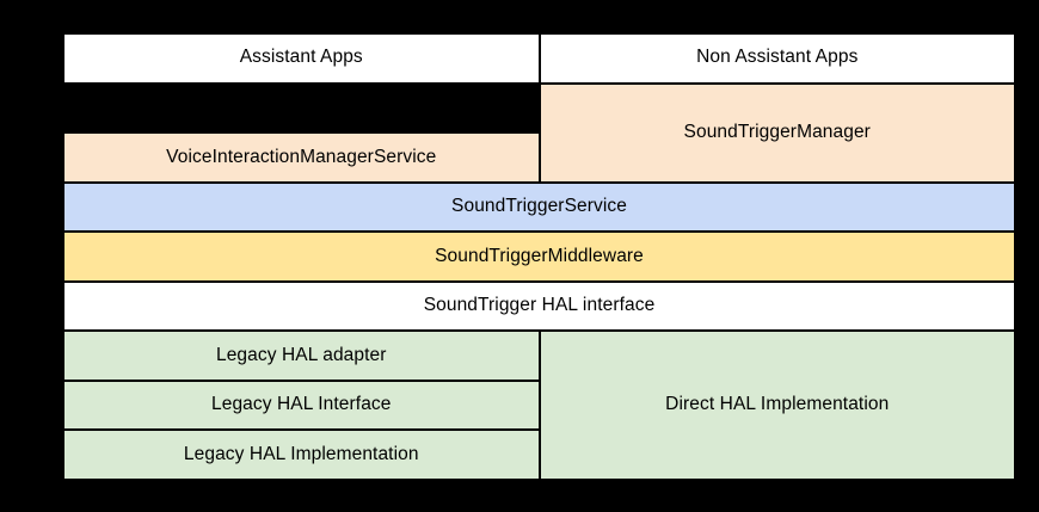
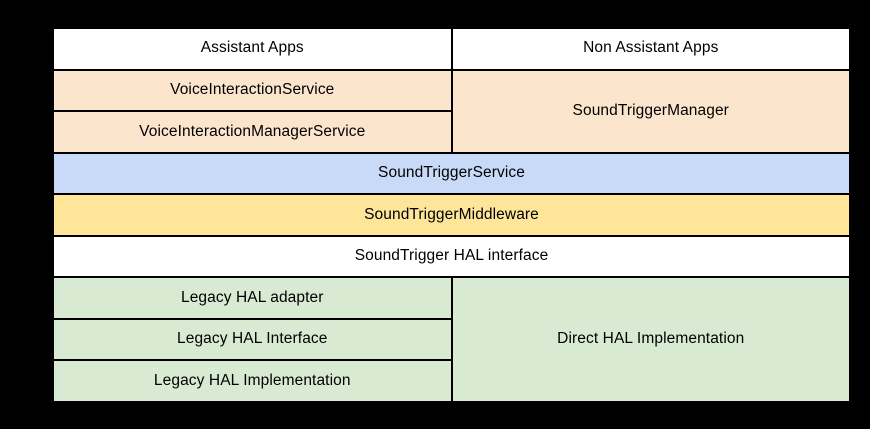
  Assistant Apps
  Non Assistant Apps
+ VoiceInteractionService
  SoundTriggerManager
  VoiceInteractionManagerService
  SoundTriggerService
  SoundTriggerMiddleware
  SoundTrigger HAL interface
  Legacy HAL adapter
  Direct HAL Implementation
  Legacy HAL Interface
  Legacy HAL Implementation
